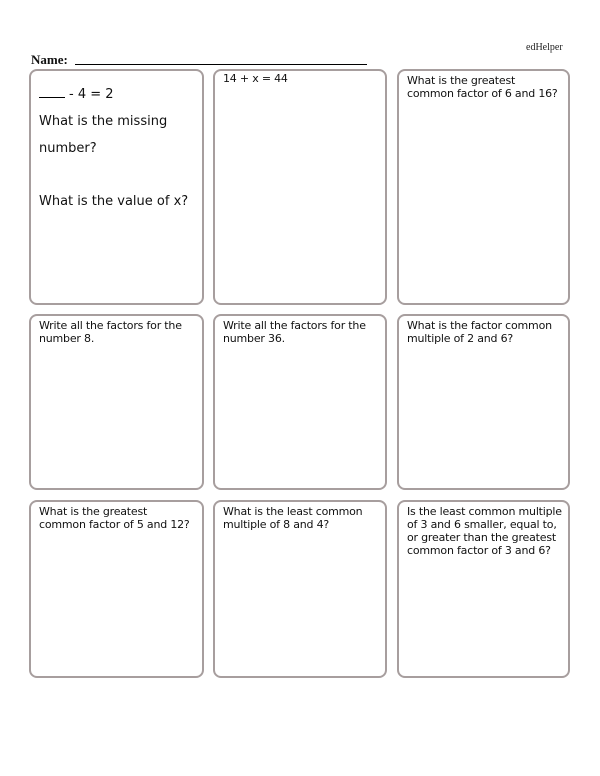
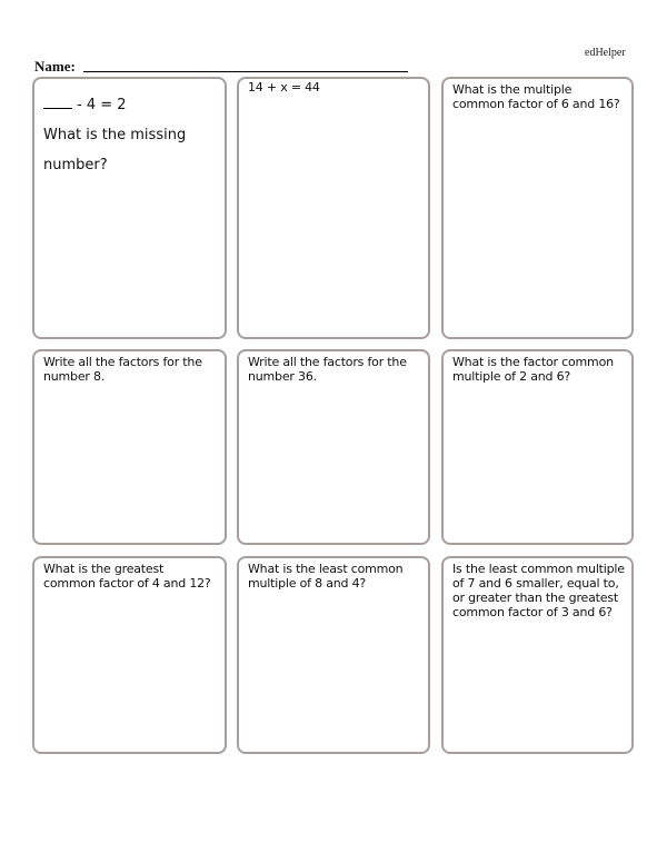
  edHelper
  Name:
  - 4 = 2
  What is the missing
  number?
- What is the value of x?
  14 + x = 44
- What is the greatest common factor of 6 and 16?
+ What is the multiple common factor of 6 and 16?
  Write all the factors for the number 8.
  Write all the factors for the number 36.
  What is the factor common multiple of 2 and 6?
- What is the greatest common factor of 5 and 12?
+ What is the greatest common factor of 4 and 12?
  What is the least common multiple of 8 and 4?
- Is the least common multiple of 3 and 6 smaller, equal to, or greater than the greatest common factor of 3 and 6?
+ Is the least common multiple of 7 and 6 smaller, equal to, or greater than the greatest common factor of 3 and 6?
